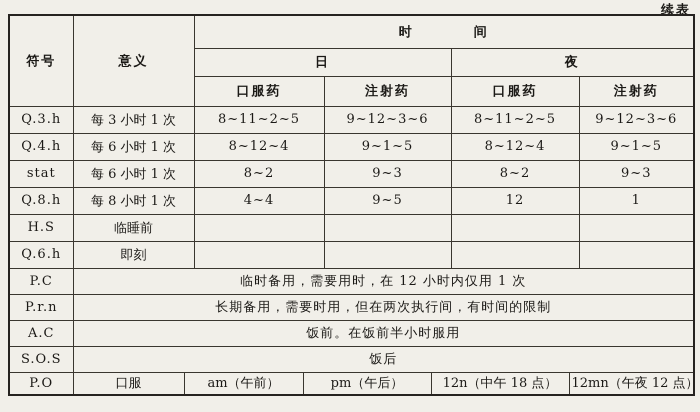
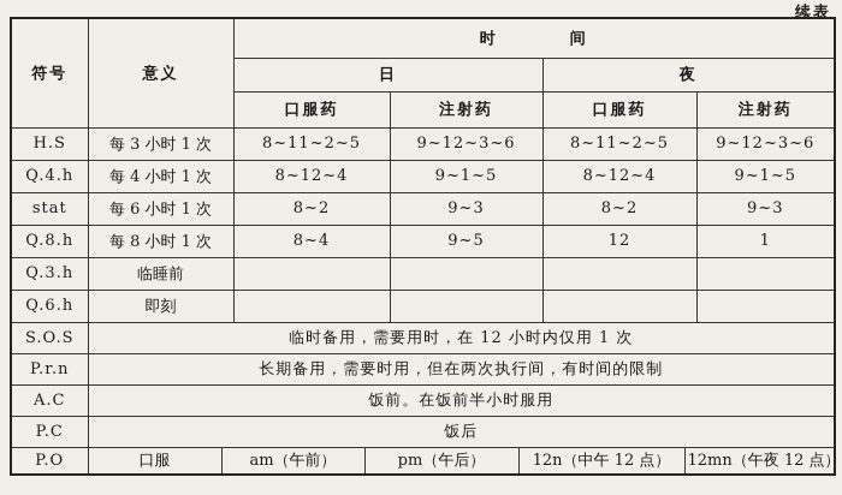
  续表
  符号	意义	时 间
  日	夜
  口服药	注射药	口服药	注射药
- Q.3.h	每 3 小时 1 次	8~11~2~5	9~12~3~6	8~11~2~5	9~12~3~6
+ H.S	每 3 小时 1 次	8~11~2~5	9~12~3~6	8~11~2~5	9~12~3~6
- Q.4.h	每 6 小时 1 次	8~12~4	9~1~5	8~12~4	9~1~5
+ Q.4.h	每 4 小时 1 次	8~12~4	9~1~5	8~12~4	9~1~5
  stat	每 6 小时 1 次	8~2	9~3	8~2	9~3
- Q.8.h	每 8 小时 1 次	4~4	9~5	12	1
+ Q.8.h	每 8 小时 1 次	8~4	9~5	12	1
- H.S	临睡前
+ Q.3.h	临睡前
  Q.6.h	即刻
- P.C	临时备用，需要用时，在 12 小时内仅用 1 次
+ S.O.S	临时备用，需要用时，在 12 小时内仅用 1 次
  P.r.n	长期备用，需要时用，但在两次执行间，有时间的限制
  A.C	饭前。在饭前半小时服用
- S.O.S	饭后
+ P.C	饭后
- P.O	口服	am（午前）	pm（午后）	12n（中午 18 点）	12mn（午夜 12 点）
+ P.O	口服	am（午前）	pm（午后）	12n（中午 12 点）	12mn（午夜 12 点）
